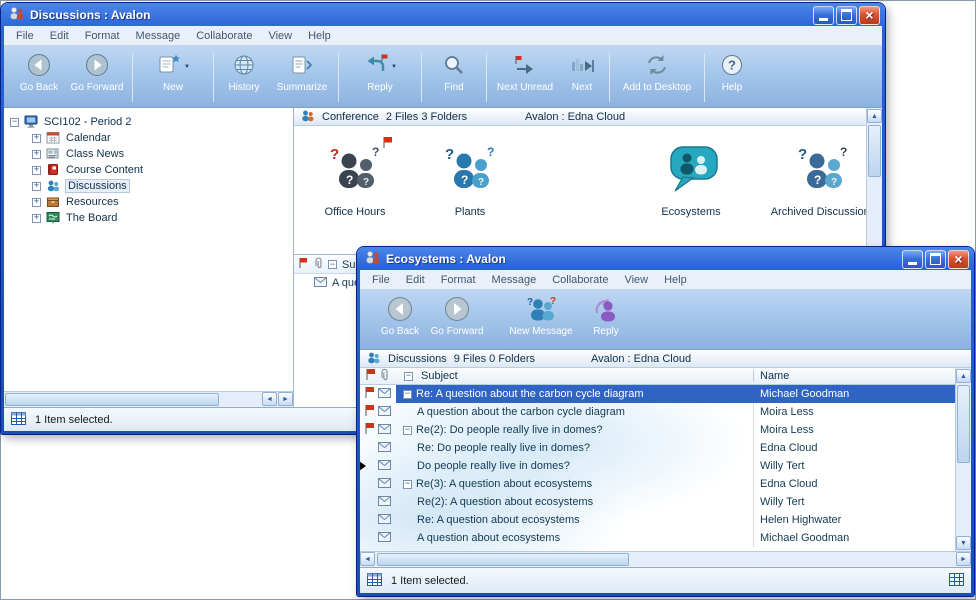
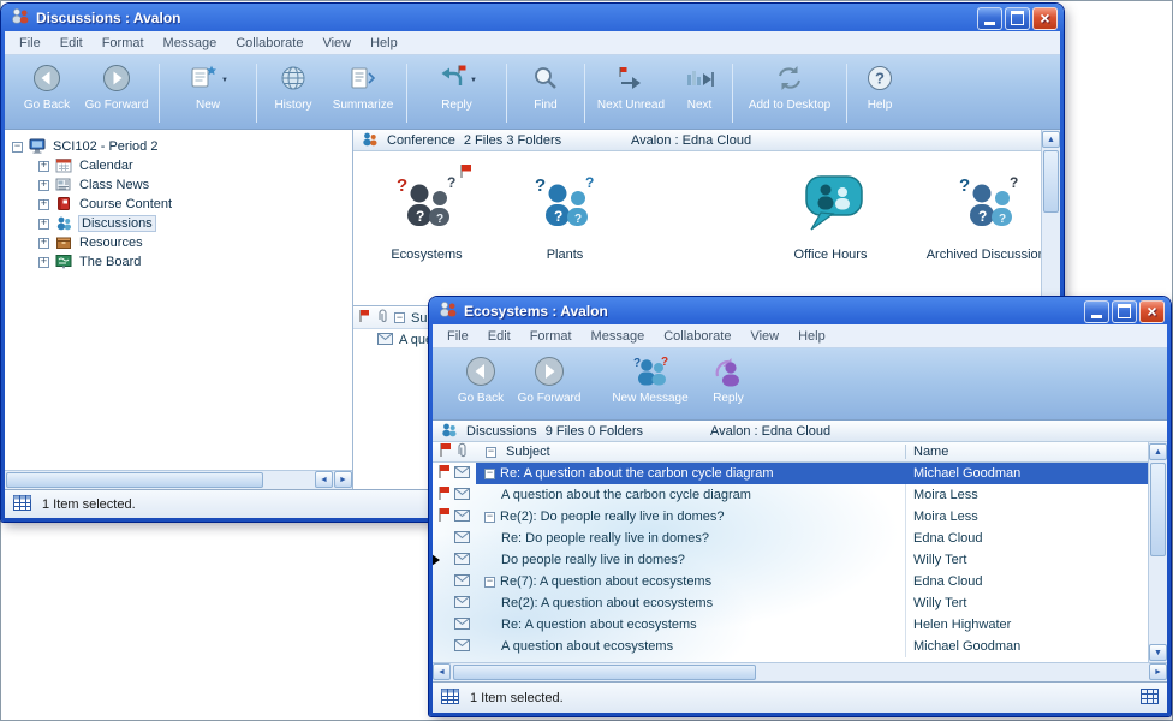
  Discussions : Avalon
  File
  Edit
  Format
  Message
  Collaborate
  View
  Help
  Go Back
  Go Forward
  New
  History
  Summarize
  Reply
  Find
  Next Unread
  Next
  Add to Desktop
  ?
  Help
  SCI102 - Period 2
  Calendar
  Class News
  Course Content
  Discussions
  Resources
  The Board
  Conference
  2 Files 3 Folders
  Avalon : Edna Cloud
  ?
  ?
  ?
  ?
- Office Hours
+ Ecosystems
  ?
  ?
  ?
  ?
  Plants
- Ecosystems
+ Office Hours
  ?
  ?
  ?
  ?
  Archived Discussio
  1 Item selected.
  Ecosystems : Avalon
  File
  Edit
  Format
  Message
  Collaborate
  View
  Help
  Go Back
  Go Forward
  ?
  ?
  New Message
  Reply
  Discussions
  9 Files 0 Folders
  Avalon : Edna Cloud
  Subject
  Name
  Re: A question about the carbon cycle diagram
  Michael Goodman
  A question about the carbon cycle diagram
  Moira Less
  Re(2): Do people really live in domes?
  Moira Less
  Re: Do people really live in domes?
  Edna Cloud
  Do people really live in domes?
  Willy Tert
- Re(3): A question about ecosystems
+ Re(7): A question about ecosystems
  Edna Cloud
  Re(2): A question about ecosystems
  Willy Tert
  Re: A question about ecosystems
  Helen Highwater
  A question about ecosystems
  Michael Goodman
  1 Item selected.
